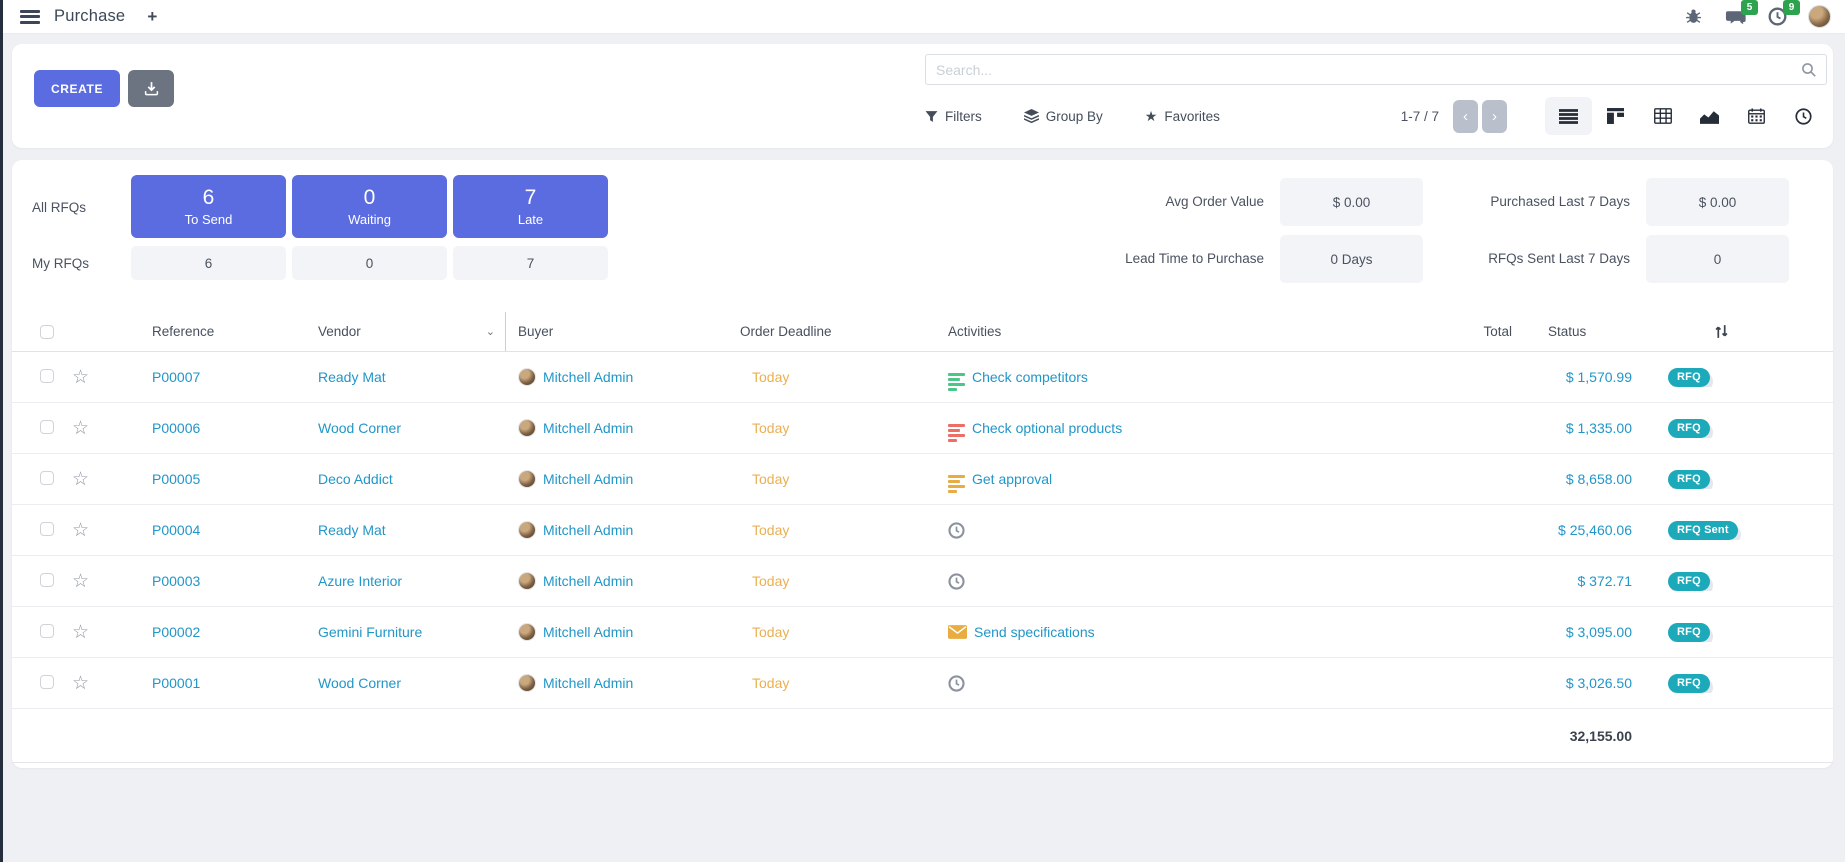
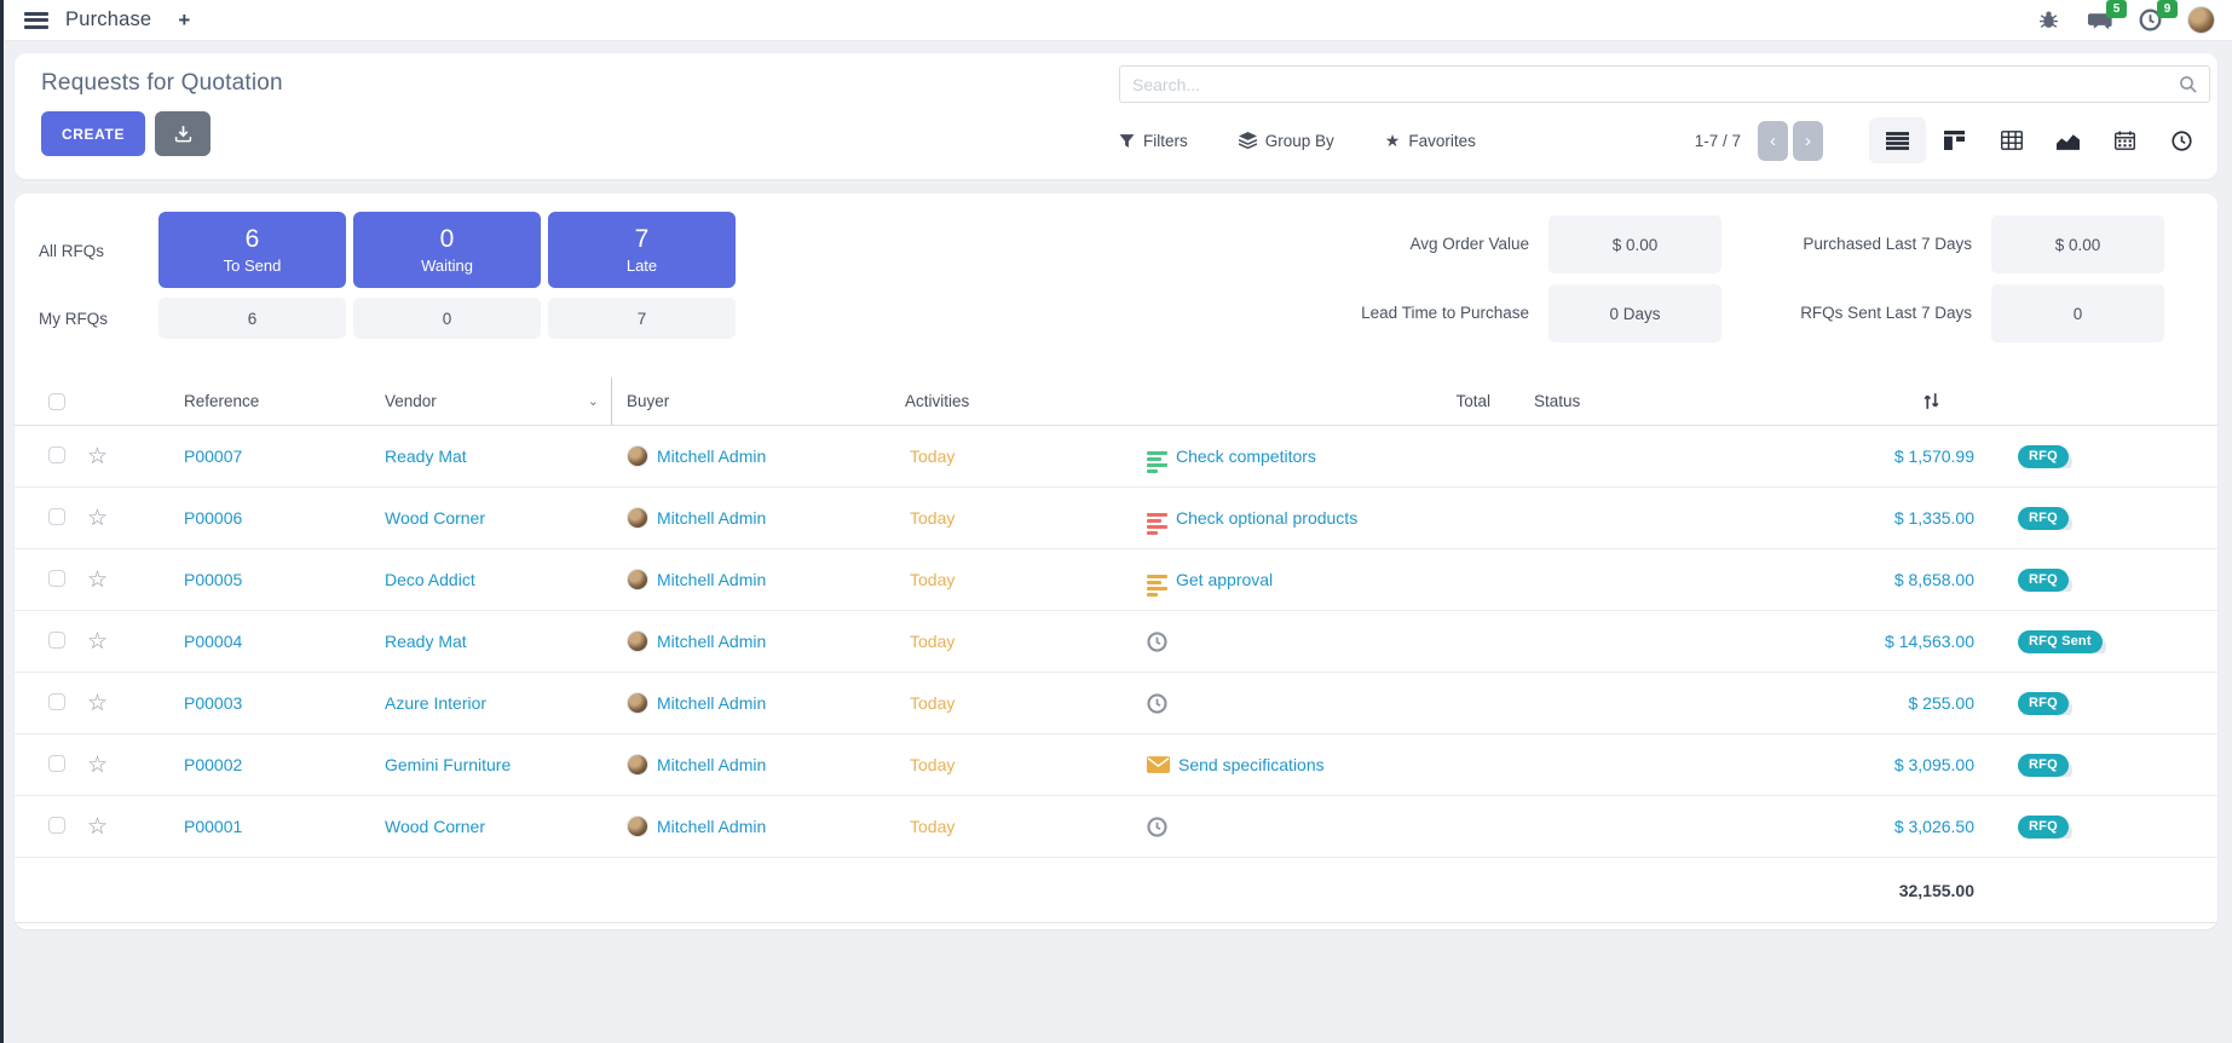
  Purchase
  +
  5
  9
+ Requests for Quotation
  CREATE
  Search...
  Filters
  Group By
  ★
  Favorites
  1-7 / 7
  ‹
  ›
  All RFQs
  My RFQs
  6
  To Send
  0
  Waiting
  7
  Late
  6
  0
  7
  Avg Order Value
  $ 0.00
  Purchased Last 7 Days
  $ 0.00
  Lead Time to Purchase
  0 Days
  RFQs Sent Last 7 Days
  0
  Reference
  Vendor
  ⌄
  Buyer
- Order Deadline
  Activities
  Total
  Status
  ☆
  P00007
  Ready Mat
  Mitchell Admin
  Today
  Check competitors
  $ 1,570.99
  RFQ
  ☆
  P00006
  Wood Corner
  Mitchell Admin
  Today
  Check optional products
  $ 1,335.00
  RFQ
  ☆
  P00005
  Deco Addict
  Mitchell Admin
  Today
  Get approval
  $ 8,658.00
  RFQ
  ☆
  P00004
  Ready Mat
  Mitchell Admin
  Today
- $ 25,460.06
+ $ 14,563.00
  RFQ Sent
  ☆
  P00003
  Azure Interior
  Mitchell Admin
  Today
- $ 372.71
+ $ 255.00
  RFQ
  ☆
  P00002
  Gemini Furniture
  Mitchell Admin
  Today
  Send specifications
  $ 3,095.00
  RFQ
  ☆
  P00001
  Wood Corner
  Mitchell Admin
  Today
  $ 3,026.50
  RFQ
  32,155.00
